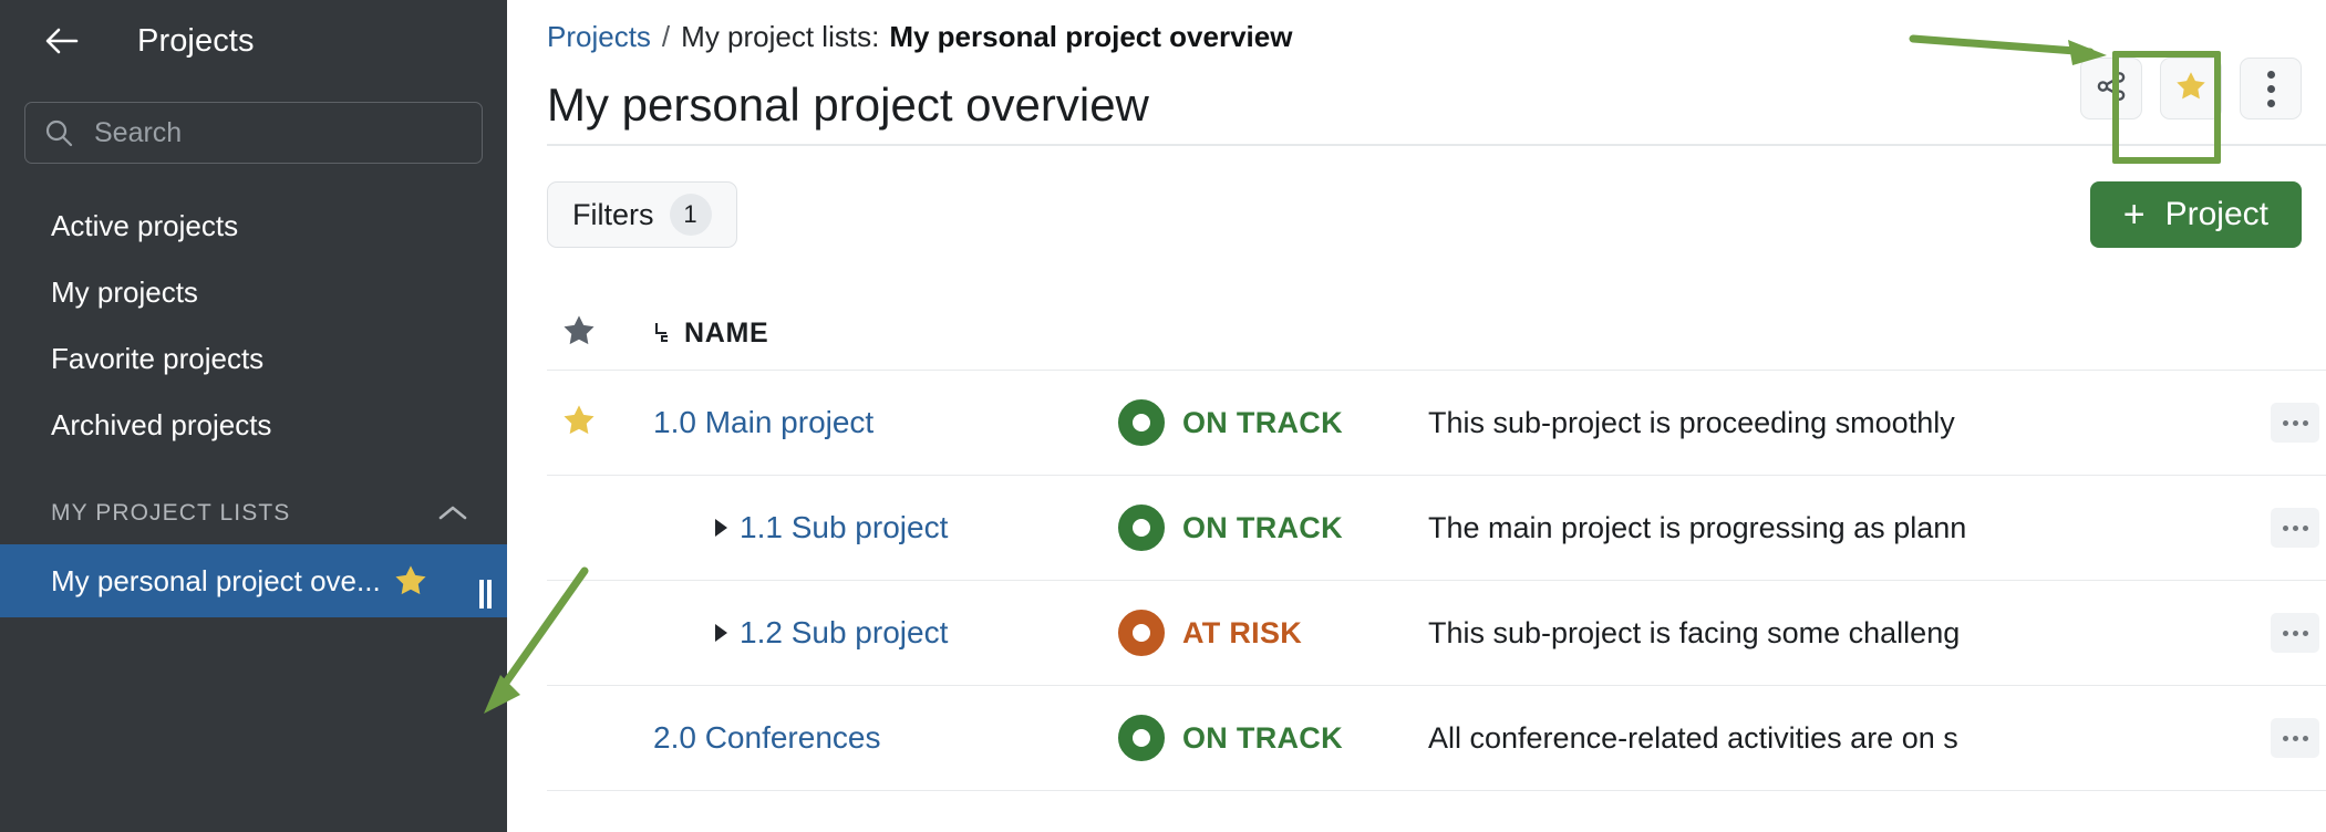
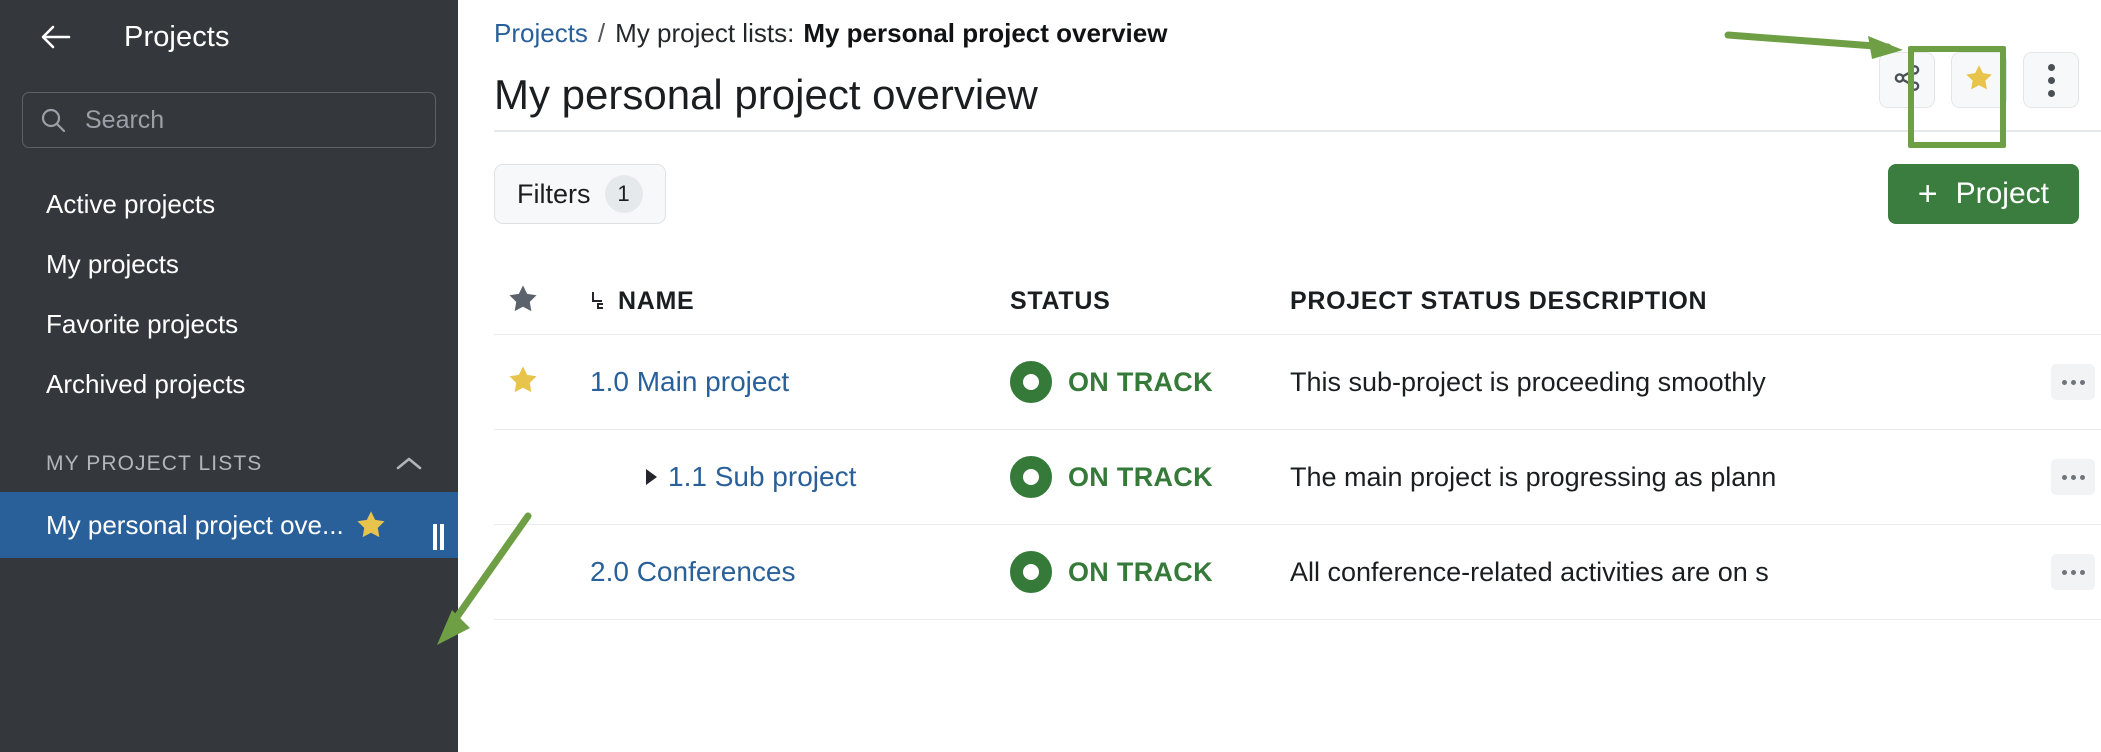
  Projects
  Search
  Active projects
  My projects
  Favorite projects
  Archived projects
  MY PROJECT LISTS
  My personal project ove...
  Projects
  /
  My project lists:
  My personal project overview
  My personal project overview
  Filters
  1
  +
  Project
  NAME
+ STATUS
+ PROJECT STATUS DESCRIPTION
  1.0 Main project
  ON TRACK
  This sub-project is proceeding smoothly
  1.1 Sub project
  ON TRACK
  The main project is progressing as plann
- 1.2 Sub project
- AT RISK
- This sub-project is facing some challeng
  2.0 Conferences
  ON TRACK
  All conference-related activities are on s
